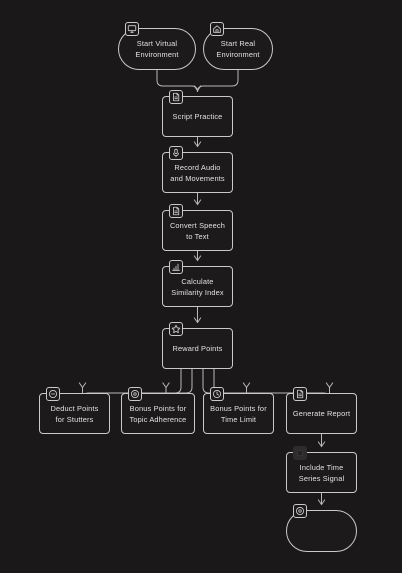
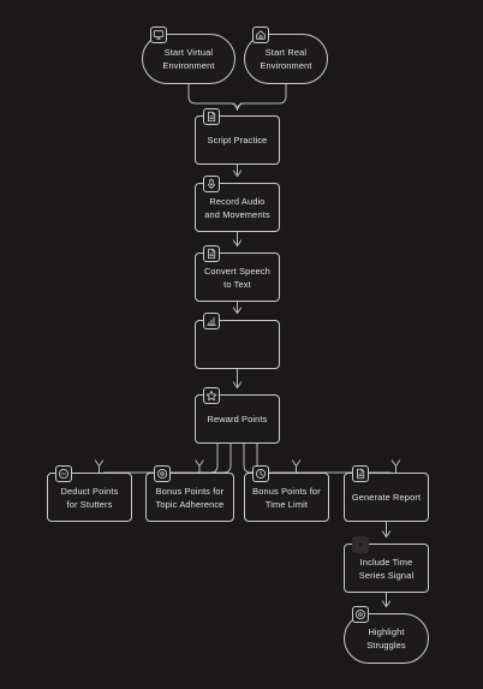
  Start Virtual
  Environment
  Start Real
  Environment
  Script Practice
  Record Audio
  and Movements
  Convert Speech
  to Text
- Calculate
- Similarity Index
  Reward Points
  Deduct Points
  for Stutters
  Bonus Points for
  Topic Adherence
  Bonus Points for
  Time Limit
  Generate Report
  Include Time
  Series Signal
+ Highlight
+ Struggles
